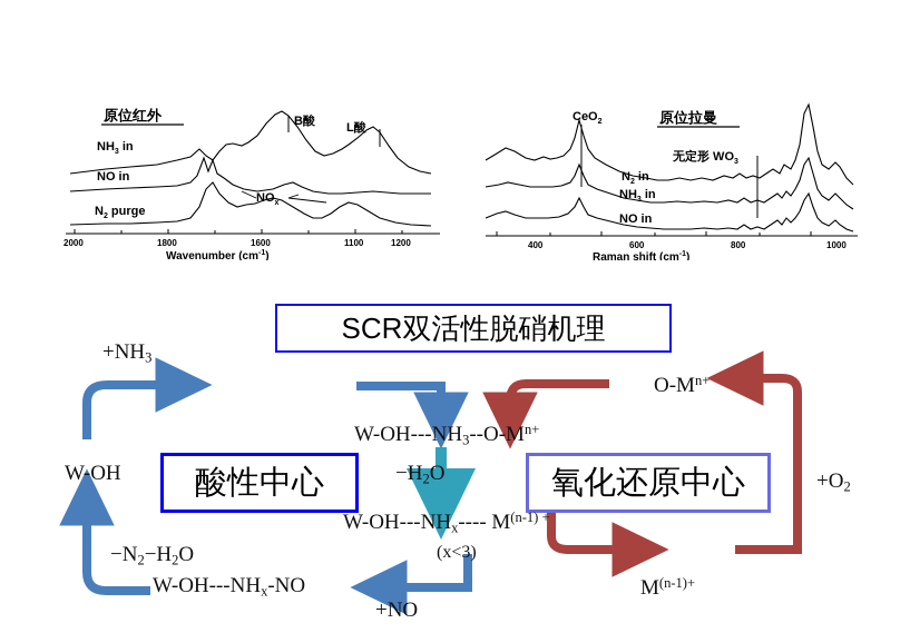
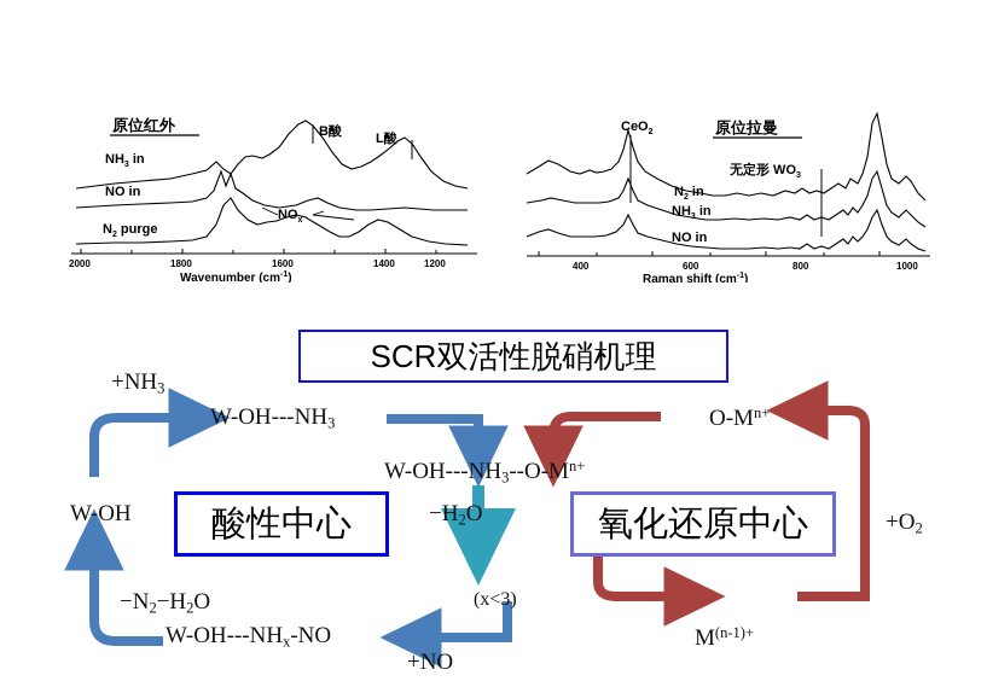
  原位红外
  B酸
  L酸
  NH in
  NO in
  N purge
  2000
  1800
  1600
- 1100
+ 1400
  1200
  Wavenumber (cm )
  原位拉曼
  CeO
  无定形 WO
  N in
  NH in
  NO in
  400
  600
  800
  1000
  Raman shift (cm )
  SCR双活性脱硝机理
  酸性中心
  氧化还原中心
  W-OH
+ W-OH---NH3
  W-OH---NH3--O-Mn+
  O-Mn+
- W-OH---NHx---- M(n-1) +
  (x<3)
  W-OH---NHx-NO
  M(n-1)+
  +NH3
  −H2O
  −N2−H2O
  +NO
  +O2
